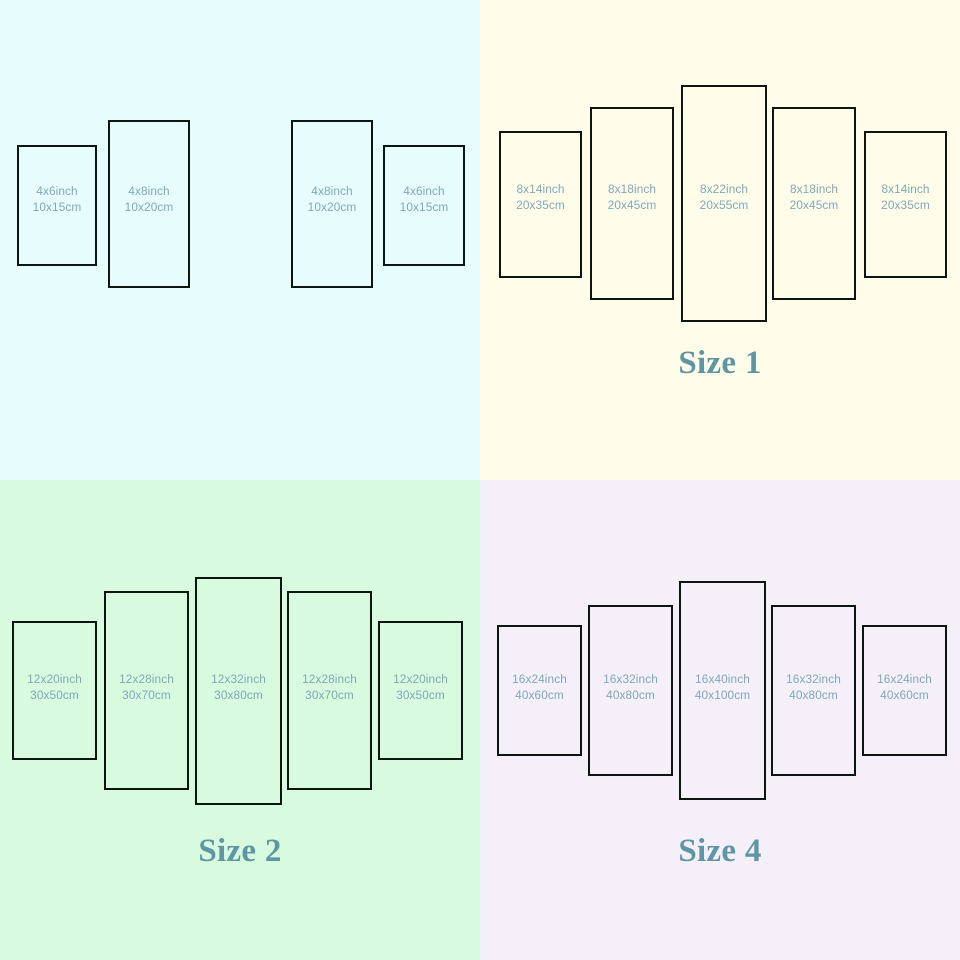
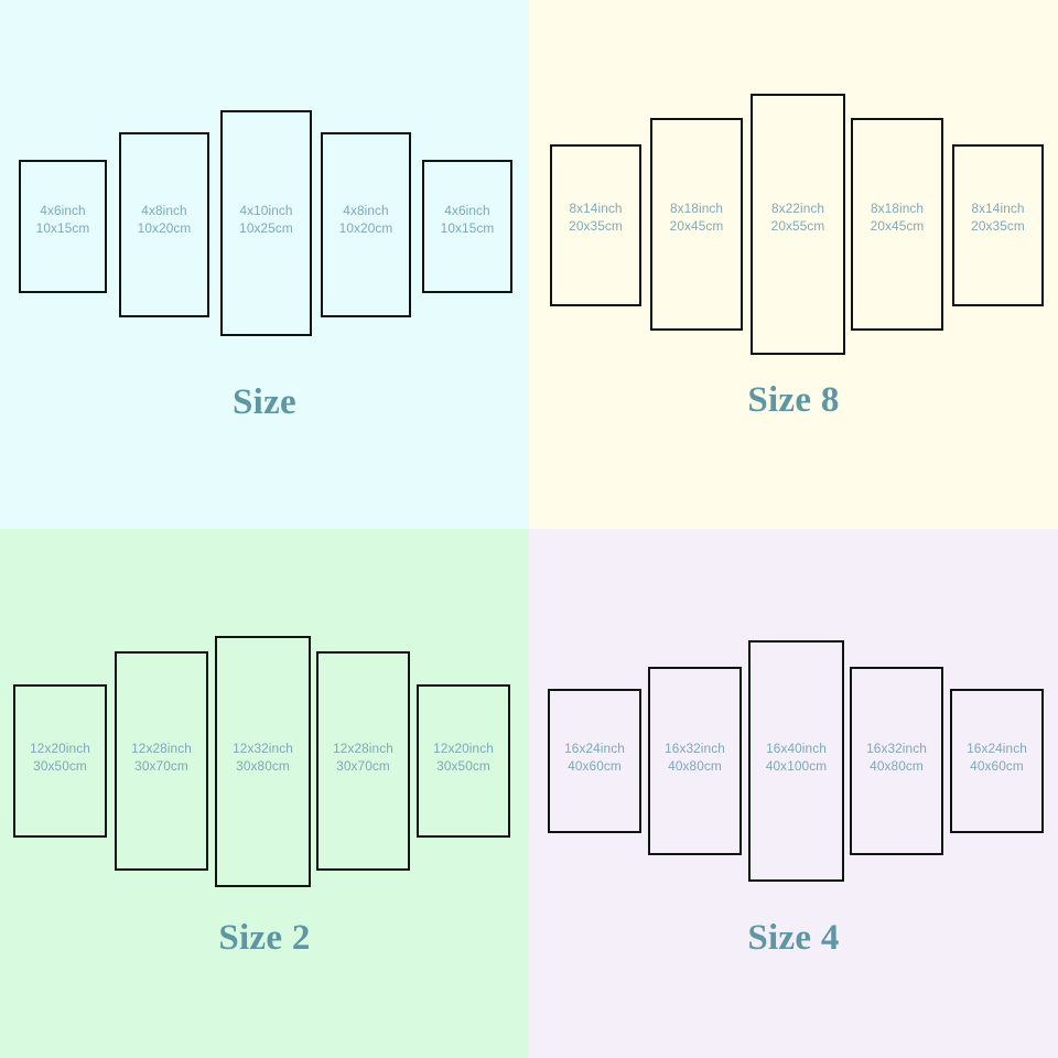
  4x6inch
  10x15cm
  4x8inch
  10x20cm
+ 4x10inch
+ 10x25cm
  4x8inch
  10x20cm
  4x6inch
  10x15cm
+ Size
  8x14inch
  20x35cm
  8x18inch
  20x45cm
  8x22inch
  20x55cm
  8x18inch
  20x45cm
  8x14inch
  20x35cm
- Size 1
+ Size 8
  12x20inch
  30x50cm
  12x28inch
  30x70cm
  12x32inch
  30x80cm
  12x28inch
  30x70cm
  12x20inch
  30x50cm
  Size 2
  16x24inch
  40x60cm
  16x32inch
  40x80cm
  16x40inch
  40x100cm
  16x32inch
  40x80cm
  16x24inch
  40x60cm
  Size 4
